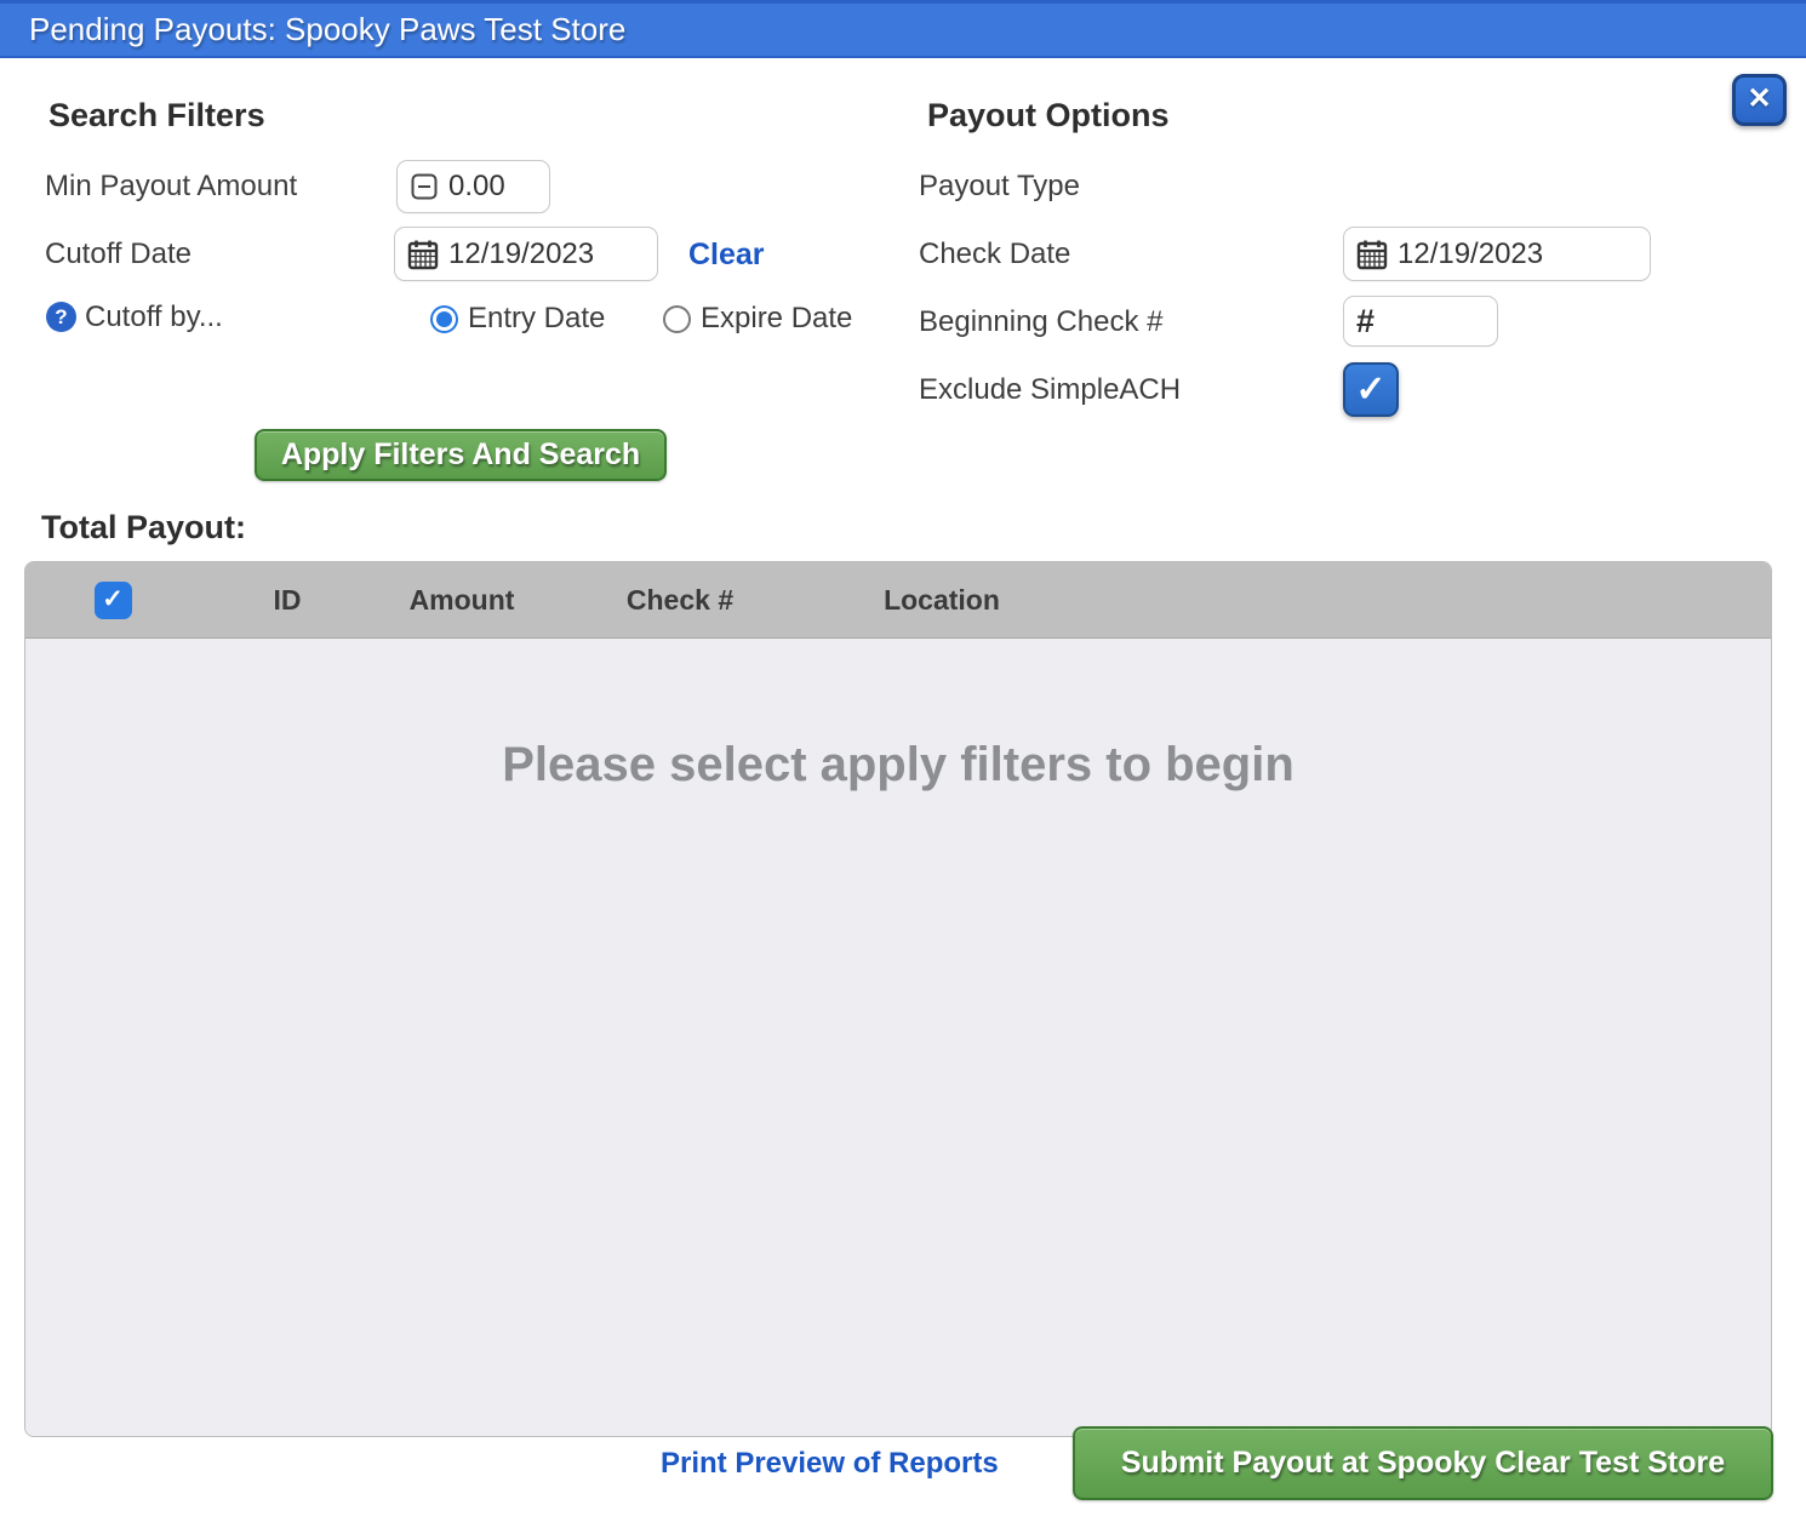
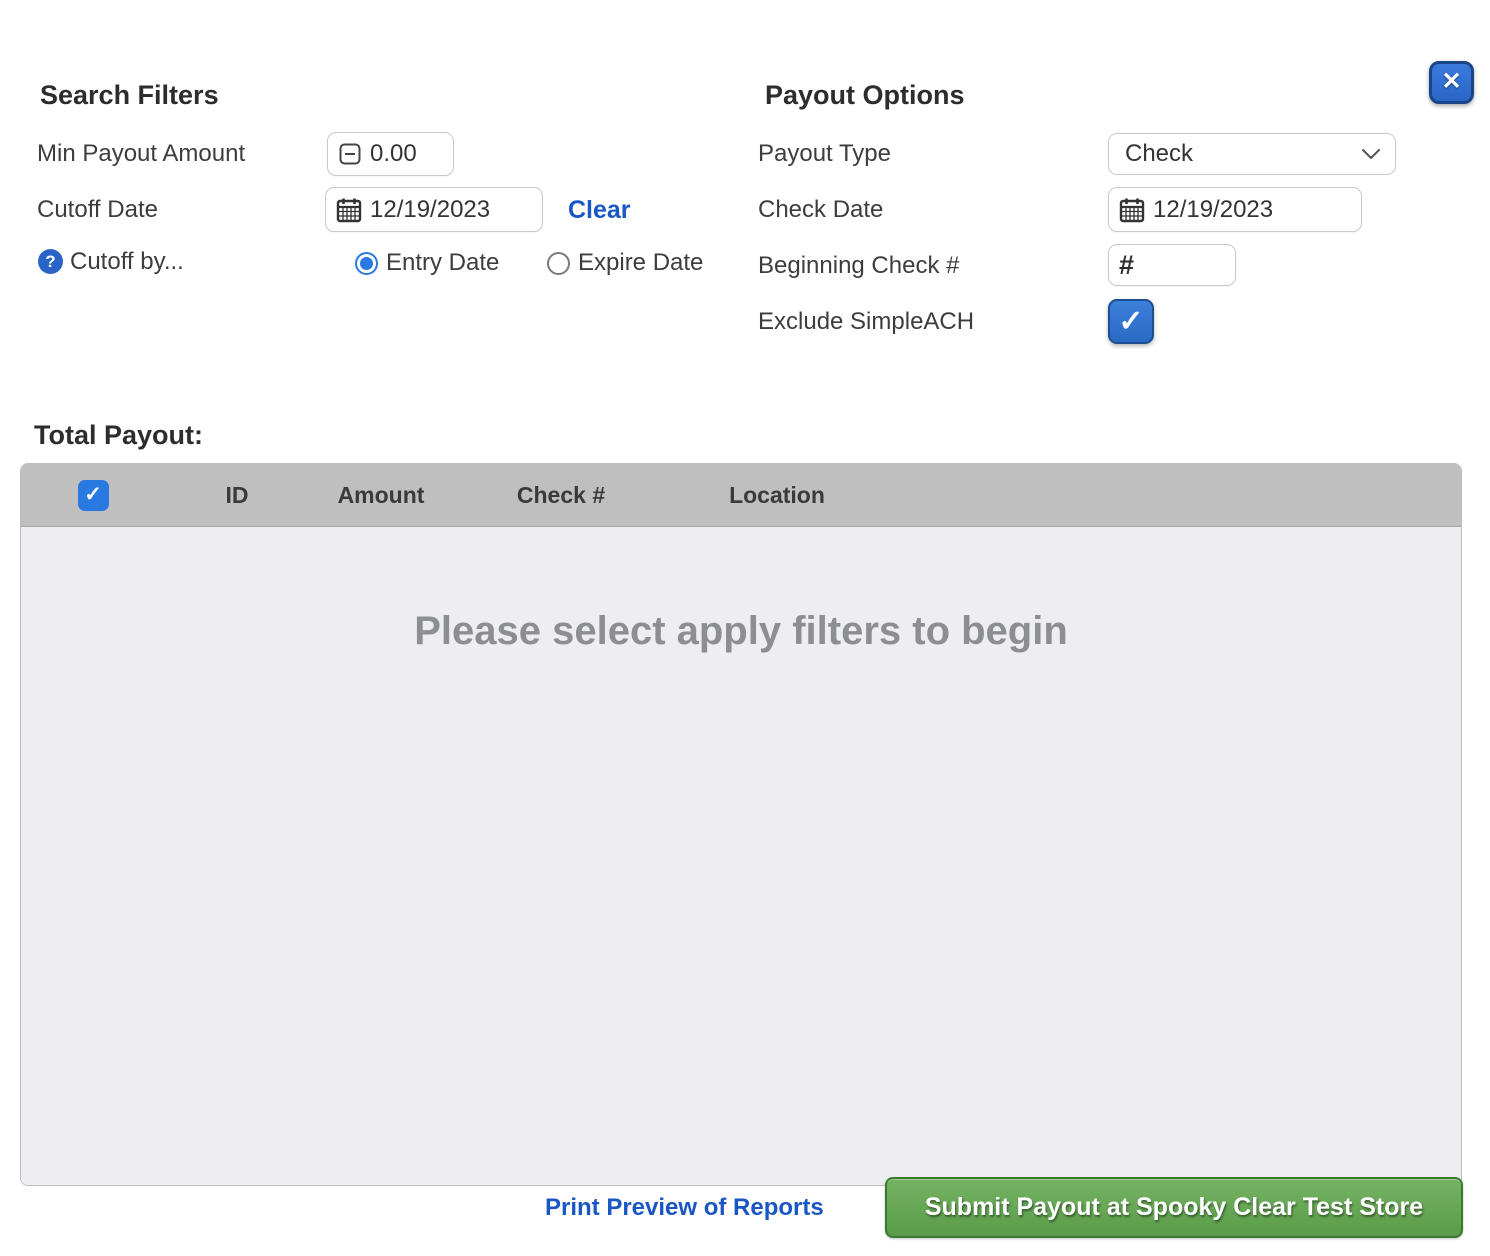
- Pending Payouts: Spooky Paws Test Store
  ✕
  Search Filters
  Min Payout Amount
  0.00
  Cutoff Date
  12/19/2023
  Clear
  ?
  Cutoff by...
  Entry Date
  Expire Date
- Apply Filters And Search
  Payout Options
  Payout Type
+ Check
  Check Date
  12/19/2023
  Beginning Check #
  #
  Exclude SimpleACH
  ✓
  Total Payout:
  ✓
  ID
  Amount
  Check #
  Location
  Please select apply filters to begin
  Print Preview of Reports
  Submit Payout at Spooky Clear Test Store
